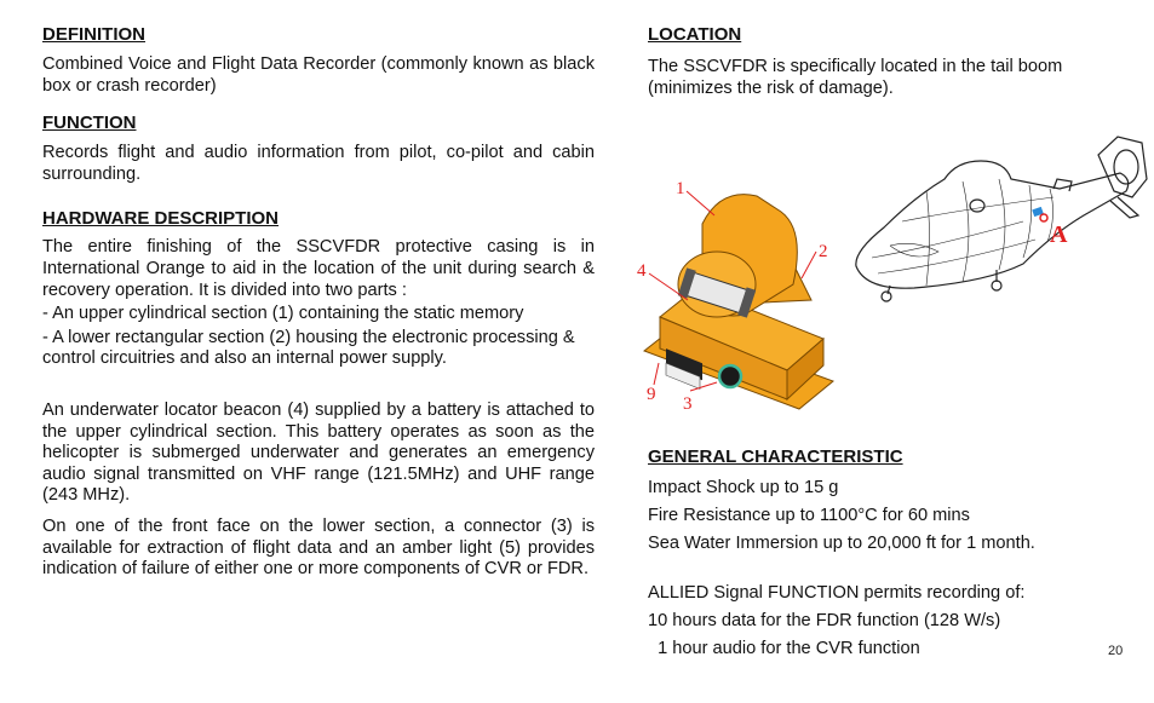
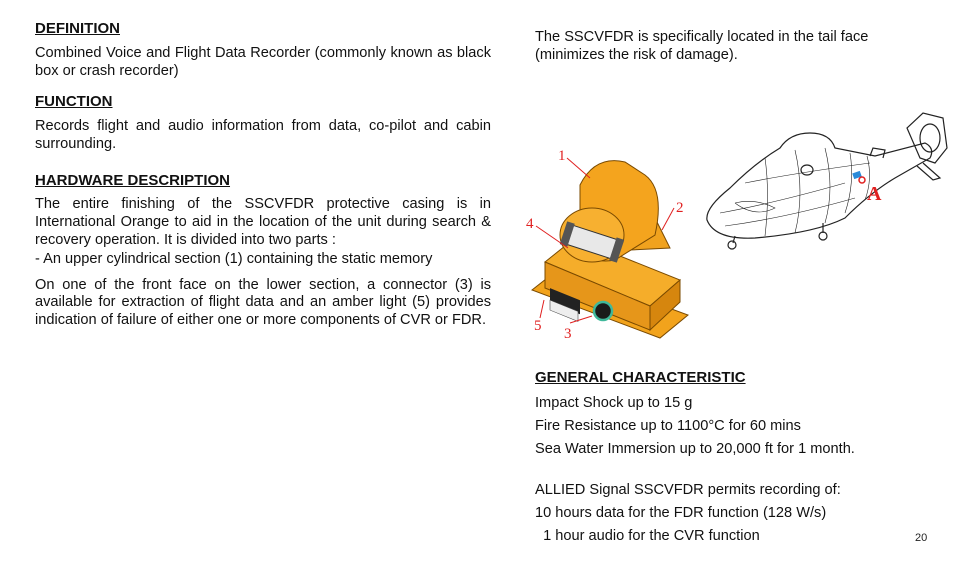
  DEFINITION
  Combined Voice and Flight Data Recorder (commonly known as black box or crash recorder)
  FUNCTION
- Records flight and audio information from pilot, co-pilot and cabin surrounding.
+ Records flight and audio information from data, co-pilot and cabin surrounding.
  HARDWARE DESCRIPTION
  The entire finishing of the SSCVFDR protective casing is in International Orange to aid in the location of the unit during search & recovery operation. It is divided into two parts :
  - An upper cylindrical section (1) containing the static memory
- - A lower rectangular section (2) housing the electronic processing & control circuitries and also an internal power supply.
- An underwater locator beacon (4) supplied by a battery is attached to the upper cylindrical section. This battery operates as soon as the helicopter is submerged underwater and generates an emergency audio signal transmitted on VHF range (121.5MHz) and UHF range (243 MHz).
  On one of the front face on the lower section, a connector (3) is available for extraction of flight data and an amber light (5) provides indication of failure of either one or more components of CVR or FDR.
- LOCATION
- The SSCVFDR is specifically located in the tail boom (minimizes the risk of damage).
+ The SSCVFDR is specifically located in the tail face (minimizes the risk of damage).
  GENERAL CHARACTERISTIC
  Impact Shock up to 15 g
  Fire Resistance up to 1100°C for 60 mins
  Sea Water Immersion up to 20,000 ft for 1 month.
- ALLIED Signal FUNCTION permits recording of:
+ ALLIED Signal SSCVFDR permits recording of:
  10 hours data for the FDR function (128 W/s)
  1 hour audio for the CVR function
  1
  2
  3
  4
- 9
+ 5
  A
  20
